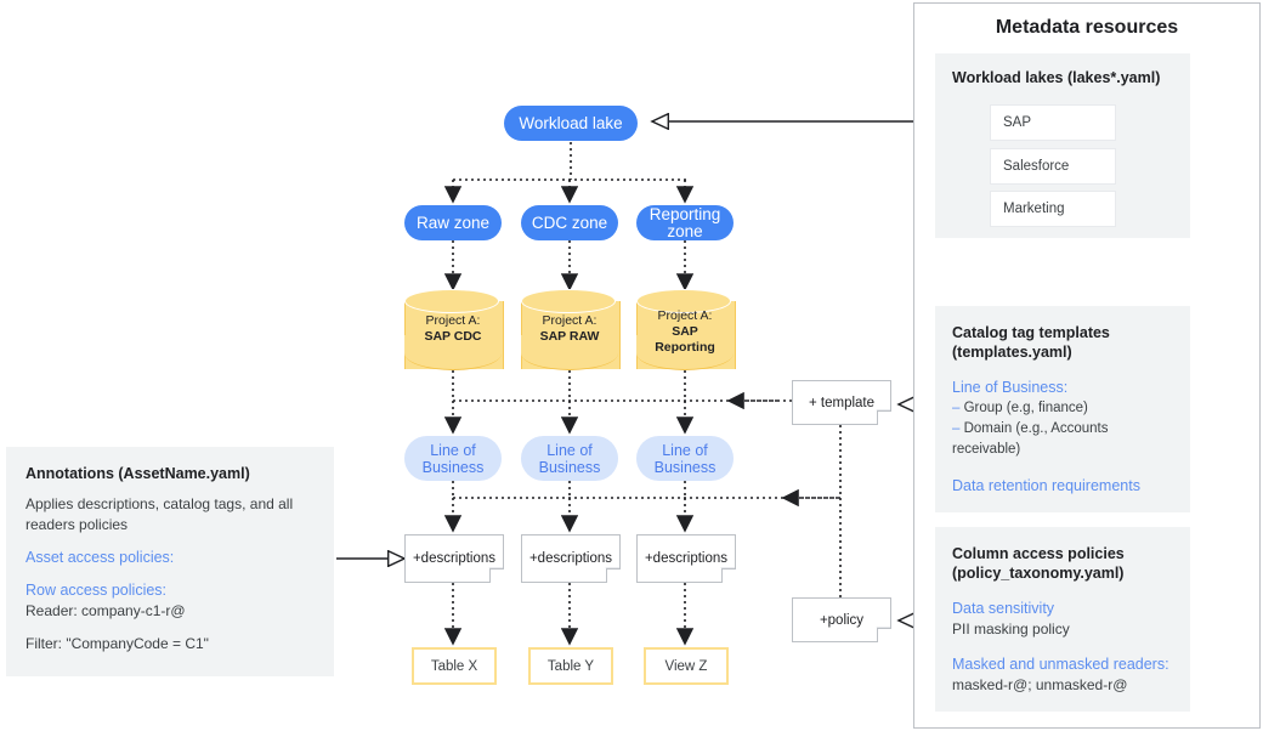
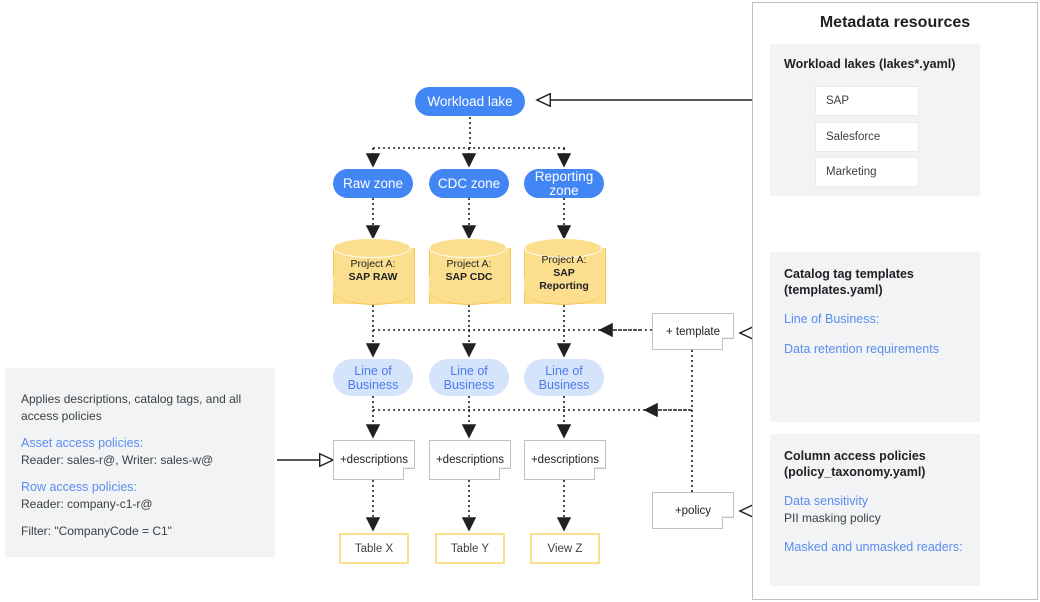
  Workload lake
  Raw zone
  CDC zone
  Reporting
  zone
  Project A:
- SAP CDC
+ SAP RAW
  Project A:
- SAP RAW
+ SAP CDC
  Project A:
  SAP
  Reporting
  Line of
  Business
  Line of
  Business
  Line of
  Business
  +descriptions
  +descriptions
  +descriptions
  + template
  +policy
  Table X
  Table Y
  View Z
- Annotations (AssetName.yaml)
- Applies descriptions, catalog tags, and all readers policies
+ Applies descriptions, catalog tags, and all access policies
  Asset access policies:
+ Reader: sales-r@, Writer: sales-w@
  Row access policies:
  Reader: company-c1-r@
  Filter: "CompanyCode = C1"
  Metadata resources
  Workload lakes (lakes*.yaml)
  SAP
  Salesforce
  Marketing
  Catalog tag templates
  (templates.yaml)
  Line of Business:
- – Group (e.g, finance)
- – Domain (e.g., Accounts receivable)
  Data retention requirements
  Column access policies
  (policy_taxonomy.yaml)
  Data sensitivity
  PII masking policy
  Masked and unmasked readers:
- masked-r@; unmasked-r@
